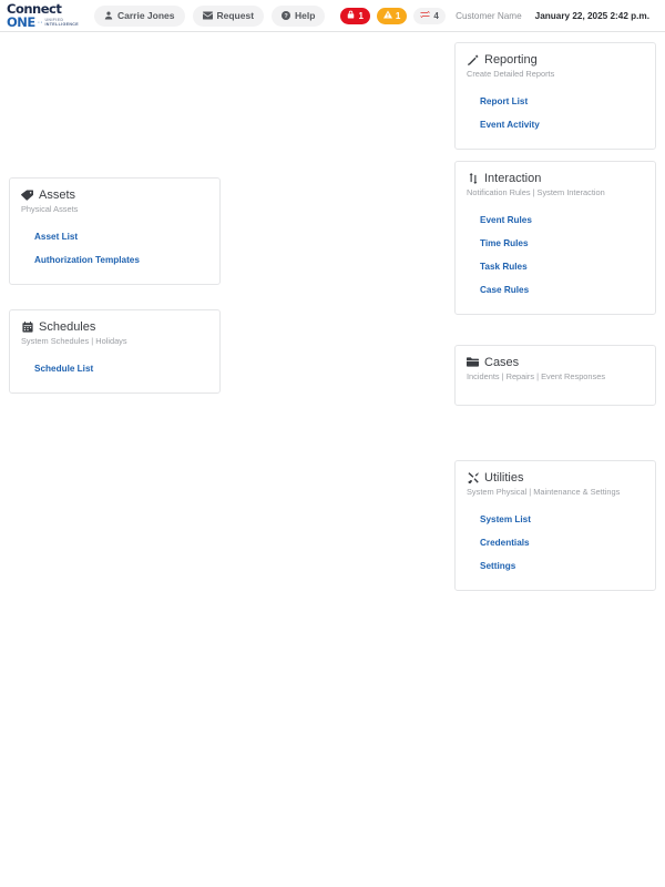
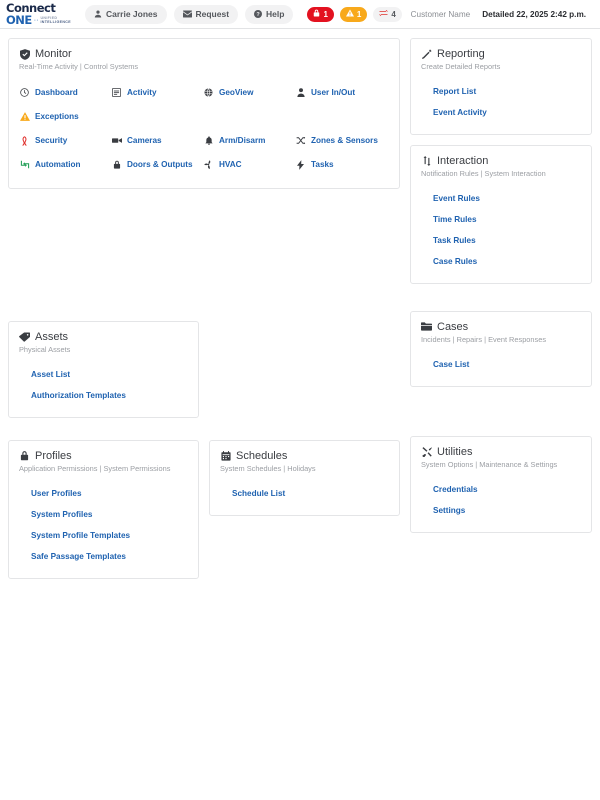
  Connect
  ONE
  Carrie Jones
  Request
  Help
  1
  1
  4
  Customer Name
- January 22, 2025 2:42 p.m.
+ Detailed 22, 2025 2:42 p.m.
+ Monitor
+ Real-Time Activity | Control Systems
+ Dashboard
+ Activity
+ GeoView
+ User In/Out
+ Exceptions
+ Security
+ Cameras
+ Arm/Disarm
+ Zones & Sensors
+ Automation
+ Doors & Outputs
+ HVAC
+ Tasks
  Assets
  Physical Assets
  Asset List
  Authorization Templates
+ Profiles
+ Application Permissions | System Permissions
+ User Profiles
+ System Profiles
+ System Profile Templates
+ Safe Passage Templates
  Schedules
  System Schedules | Holidays
  Schedule List
  Reporting
  Create Detailed Reports
  Report List
  Event Activity
  Interaction
  Notification Rules | System Interaction
  Event Rules
  Time Rules
  Task Rules
  Case Rules
  Cases
  Incidents | Repairs | Event Responses
+ Case List
  Utilities
- System Physical | Maintenance & Settings
+ System Options | Maintenance & Settings
- System List
  Credentials
  Settings
